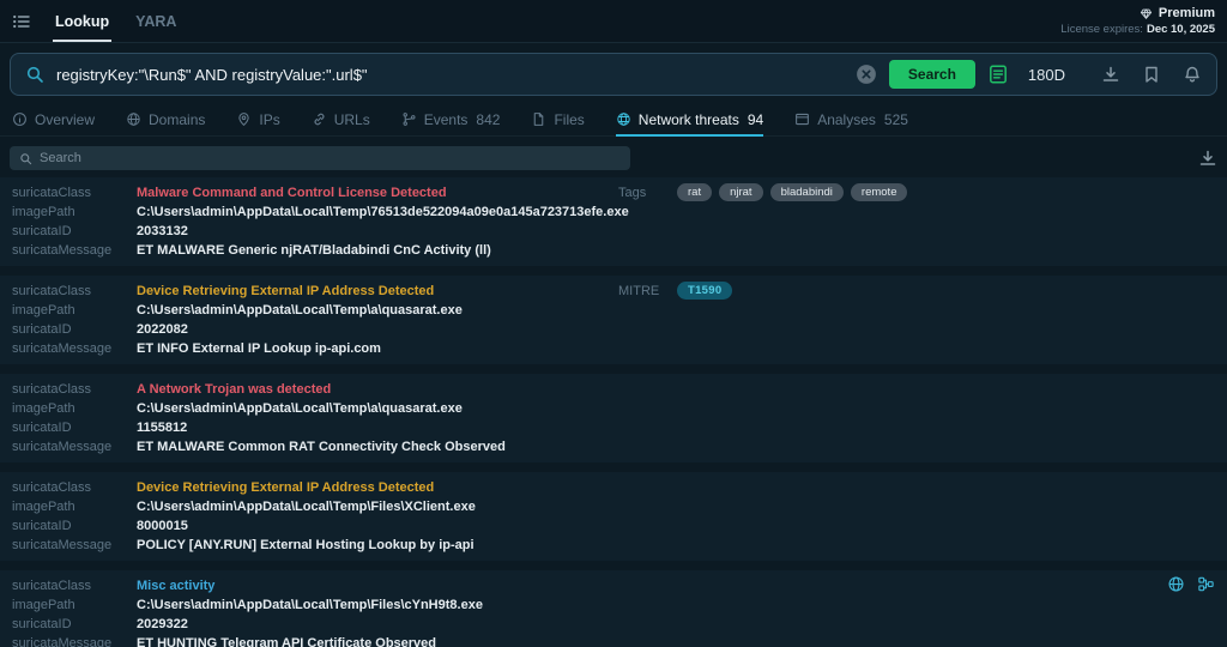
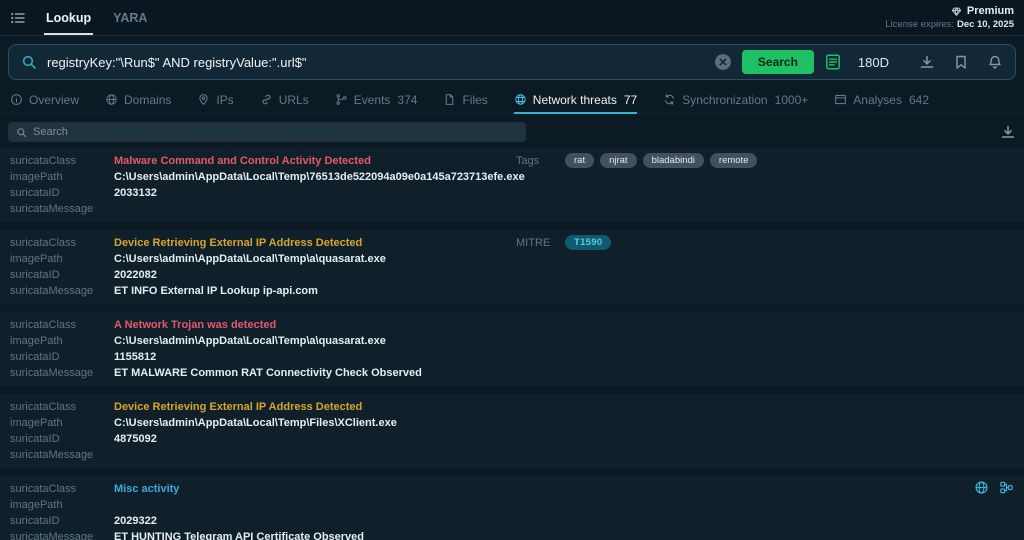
  Lookup
  YARA
  Premium
  License expires: Dec 10, 2025
  registryKey:"\Run$" AND registryValue:".url$"
  Search
  180D
  Overview
  Domains
  IPs
  URLs
  Events
- 842
+ 374
  Files
  Network threats
- 94
+ 77
+ Synchronization
+ 1000+
  Analyses
- 525
+ 642
  Search
  suricataClass
- Malware Command and Control License Detected
+ Malware Command and Control Activity Detected
  imagePath
  C:\Users\admin\AppData\Local\Temp\76513de522094a09e0a145a723713efe.exe
  suricataID
  2033132
  suricataMessage
- ET MALWARE Generic njRAT/Bladabindi CnC Activity (ll)
  Tags
  rat
  njrat
  bladabindi
  remote
  suricataClass
  Device Retrieving External IP Address Detected
  imagePath
  C:\Users\admin\AppData\Local\Temp\a\quasarat.exe
  suricataID
  2022082
  suricataMessage
  ET INFO External IP Lookup ip-api.com
  MITRE
  T1590
  suricataClass
  A Network Trojan was detected
  imagePath
  C:\Users\admin\AppData\Local\Temp\a\quasarat.exe
  suricataID
  1155812
  suricataMessage
  ET MALWARE Common RAT Connectivity Check Observed
  suricataClass
  Device Retrieving External IP Address Detected
  imagePath
  C:\Users\admin\AppData\Local\Temp\Files\XClient.exe
  suricataID
- 8000015
+ 4875092
  suricataMessage
- POLICY [ANY.RUN] External Hosting Lookup by ip-api
  suricataClass
  Misc activity
  imagePath
- C:\Users\admin\AppData\Local\Temp\Files\cYnH9t8.exe
  suricataID
  2029322
  suricataMessage
  ET HUNTING Telegram API Certificate Observed
